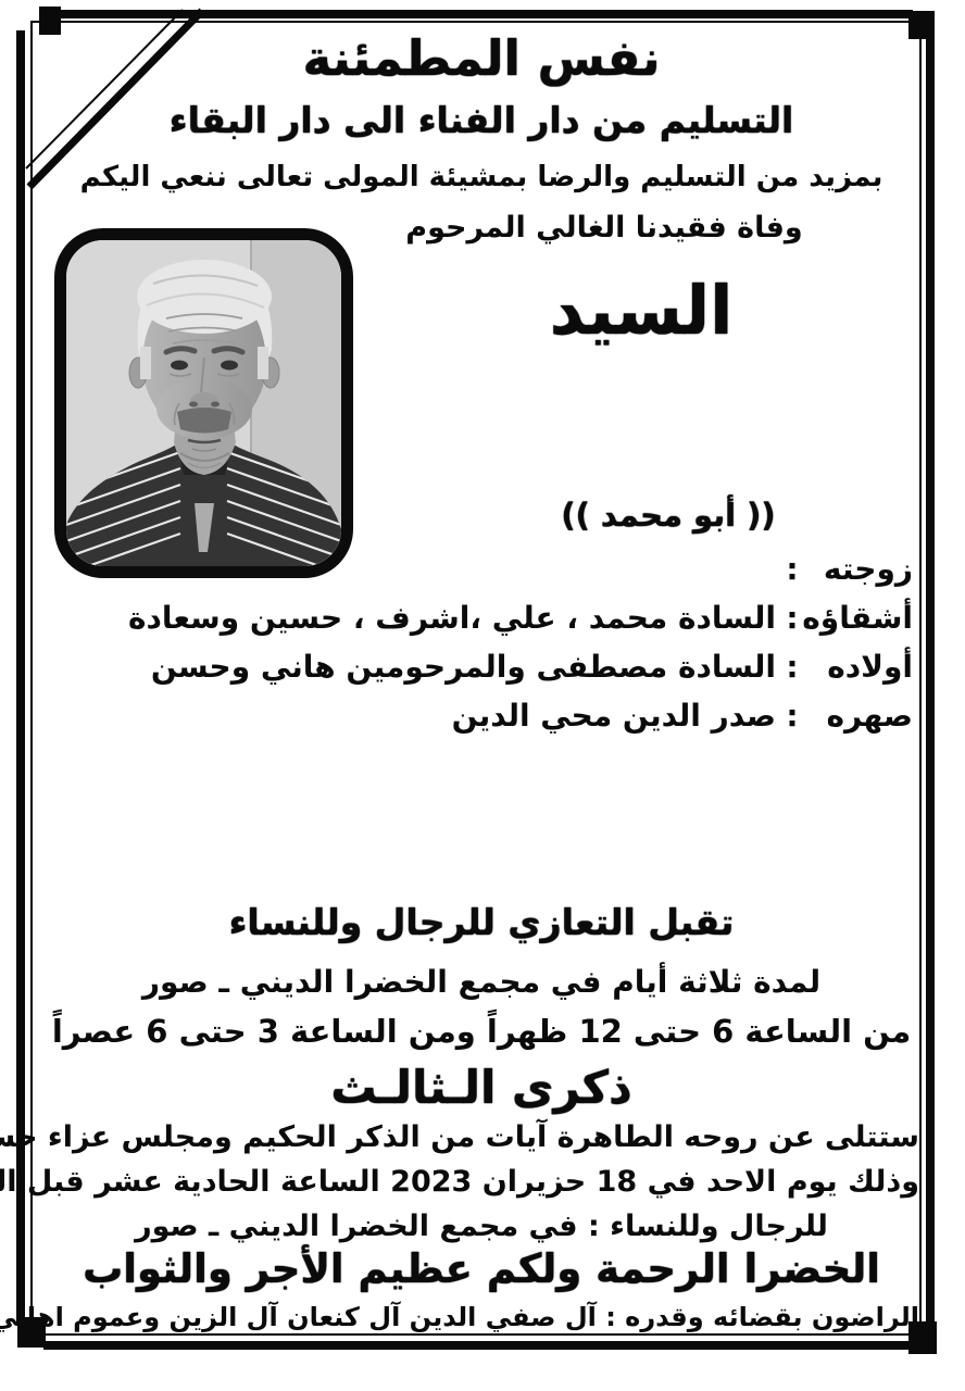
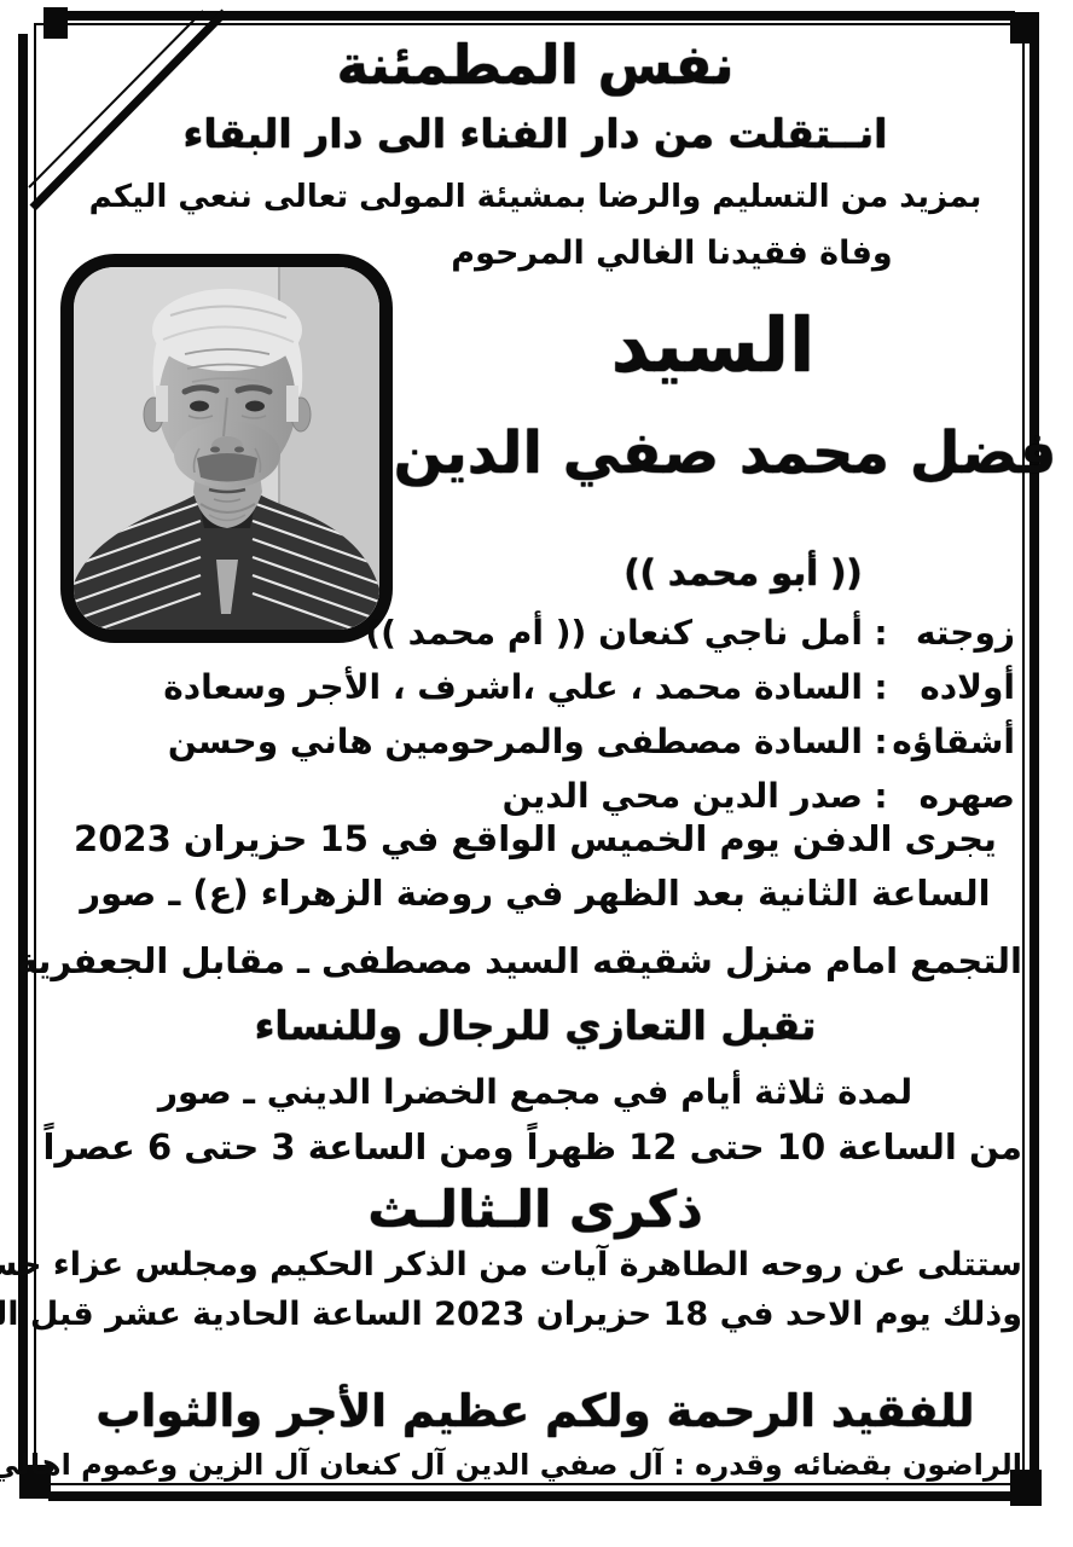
  نفس المطمئنة
- التسليم من دار الفناء الى دار البقاء
+ انــتقلت من دار الفناء الى دار البقاء
  بمزيد من التسليم والرضا بمشيئة المولى تعالى ننعي اليكم
  وفاة فقيدنا الغالي المرحوم
  السيد
+ فضل محمد صفي الدين
  (( أبو محمد ))
  زوجته
  :
+ أمل ناجي كنعان (( أم محمد ))
- أشقاؤه
+ أولاده
  :
- السادة محمد ، علي ،اشرف ، حسين وسعادة
+ السادة محمد ، علي ،اشرف ، الأجر وسعادة
- أولاده
+ أشقاؤه
  :
  السادة مصطفى والمرحومين هاني وحسن
  صهره
  :
  صدر الدين محي الدين
+ يجرى الدفن يوم الخميس الواقع في 15 حزيران 2023
+ الساعة الثانية بعد الظهر في روضة الزهراء (ع) ـ صور
+ التجمع امام منزل شقيقه السيد مصطفى ـ مقابل الجعفرية
  تقبل التعازي للرجال وللنساء
  لمدة ثلاثة أيام في مجمع الخضرا الديني ـ صور
- من الساعة 6 حتى 12 ظهراً ومن الساعة 3 حتى 6 عصراً
+ من الساعة 10 حتى 12 ظهراً ومن الساعة 3 حتى 6 عصراً
  ذكرى الـثالـث
  ستتلى عن روحه الطاهرة آيات من الذكر الحكيم ومجلس عزاء حس
  وذلك يوم الاحد في 18 حزيران 2023 الساعة الحادية عشر قبل ال
- للرجال وللنساء : في مجمع الخضرا الديني ـ صور
- الخضرا الرحمة ولكم عظيم الأجر والثواب
+ للفقيد الرحمة ولكم عظيم الأجر والثواب
  الراضون بقضائه وقدره : آل صفي الدين آل كنعان آل الزين وعموم اهالي
